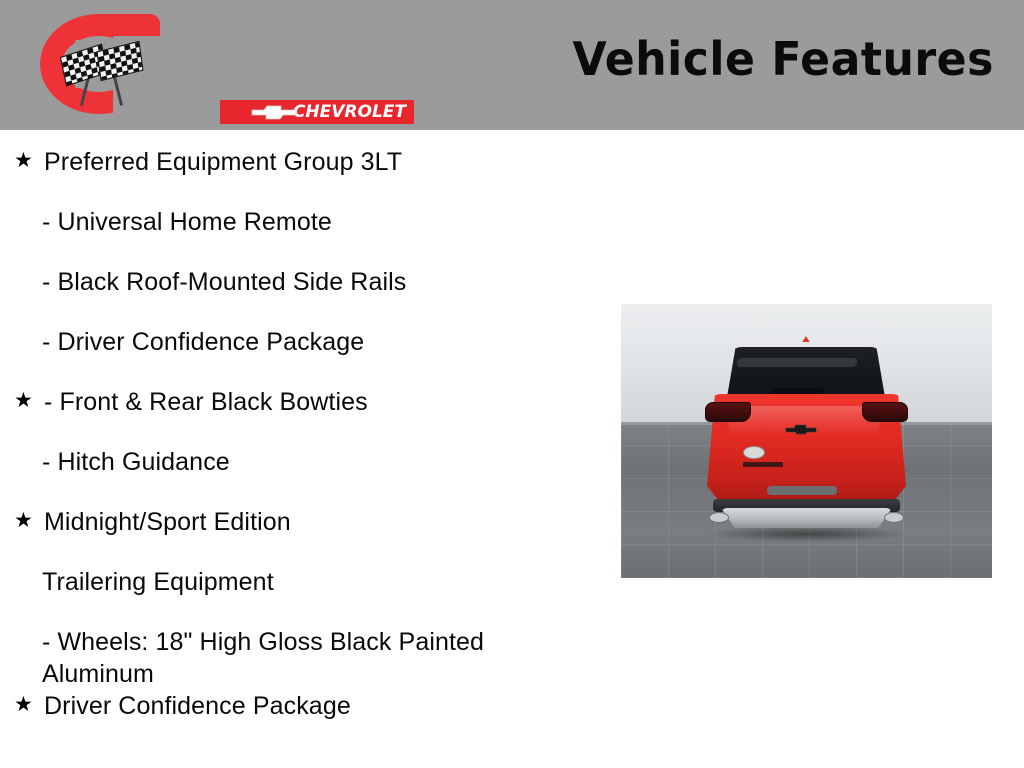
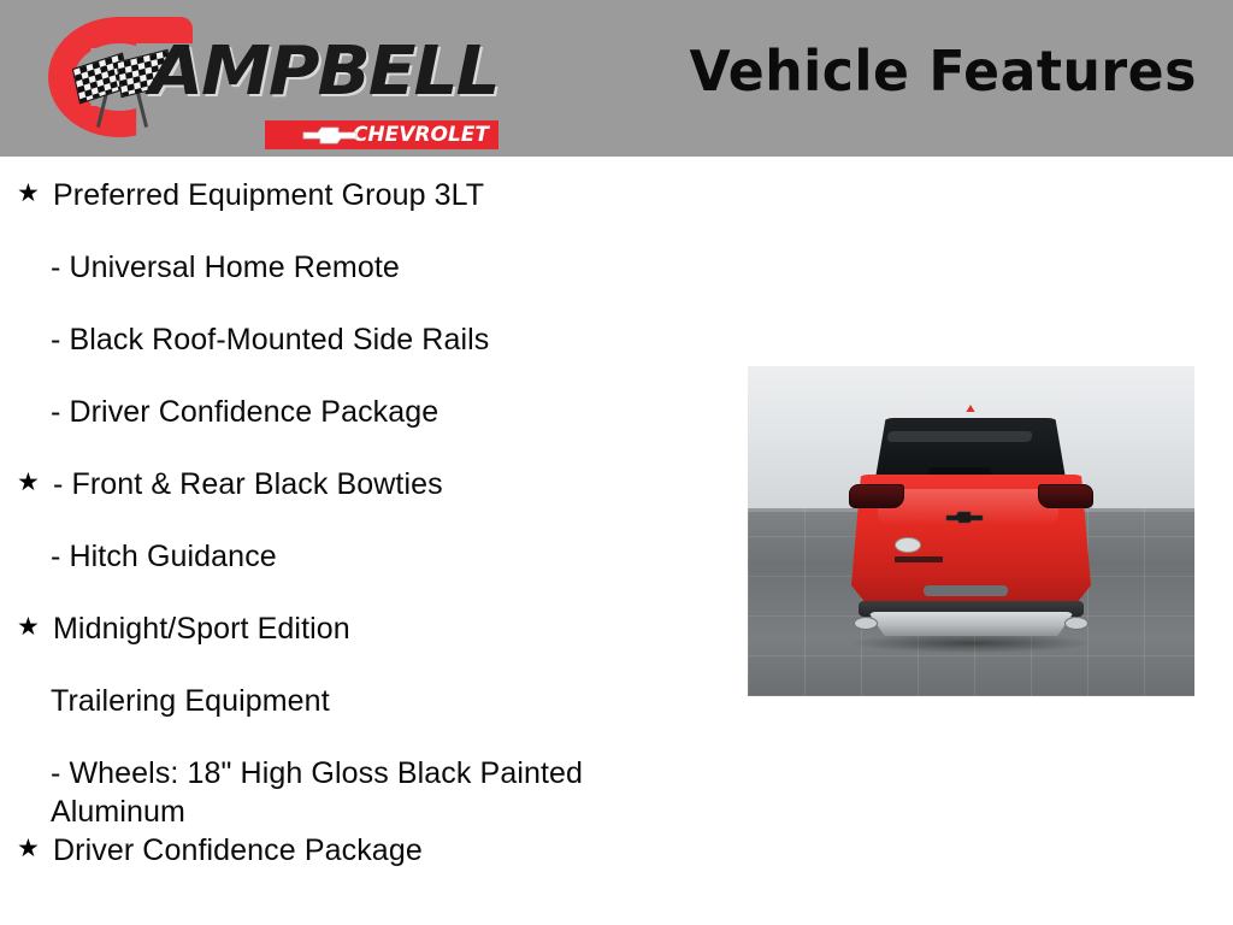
+ AMPBELL
  CHEVROLET
  Vehicle Features
  ★
  Preferred Equipment Group 3LT
  - Universal Home Remote
  - Black Roof-Mounted Side Rails
  - Driver Confidence Package
  ★
  - Front & Rear Black Bowties
  - Hitch Guidance
  ★
  Midnight/Sport Edition
  Trailering Equipment
  - Wheels: 18" High Gloss Black Painted Aluminum
  ★
  Driver Confidence Package
